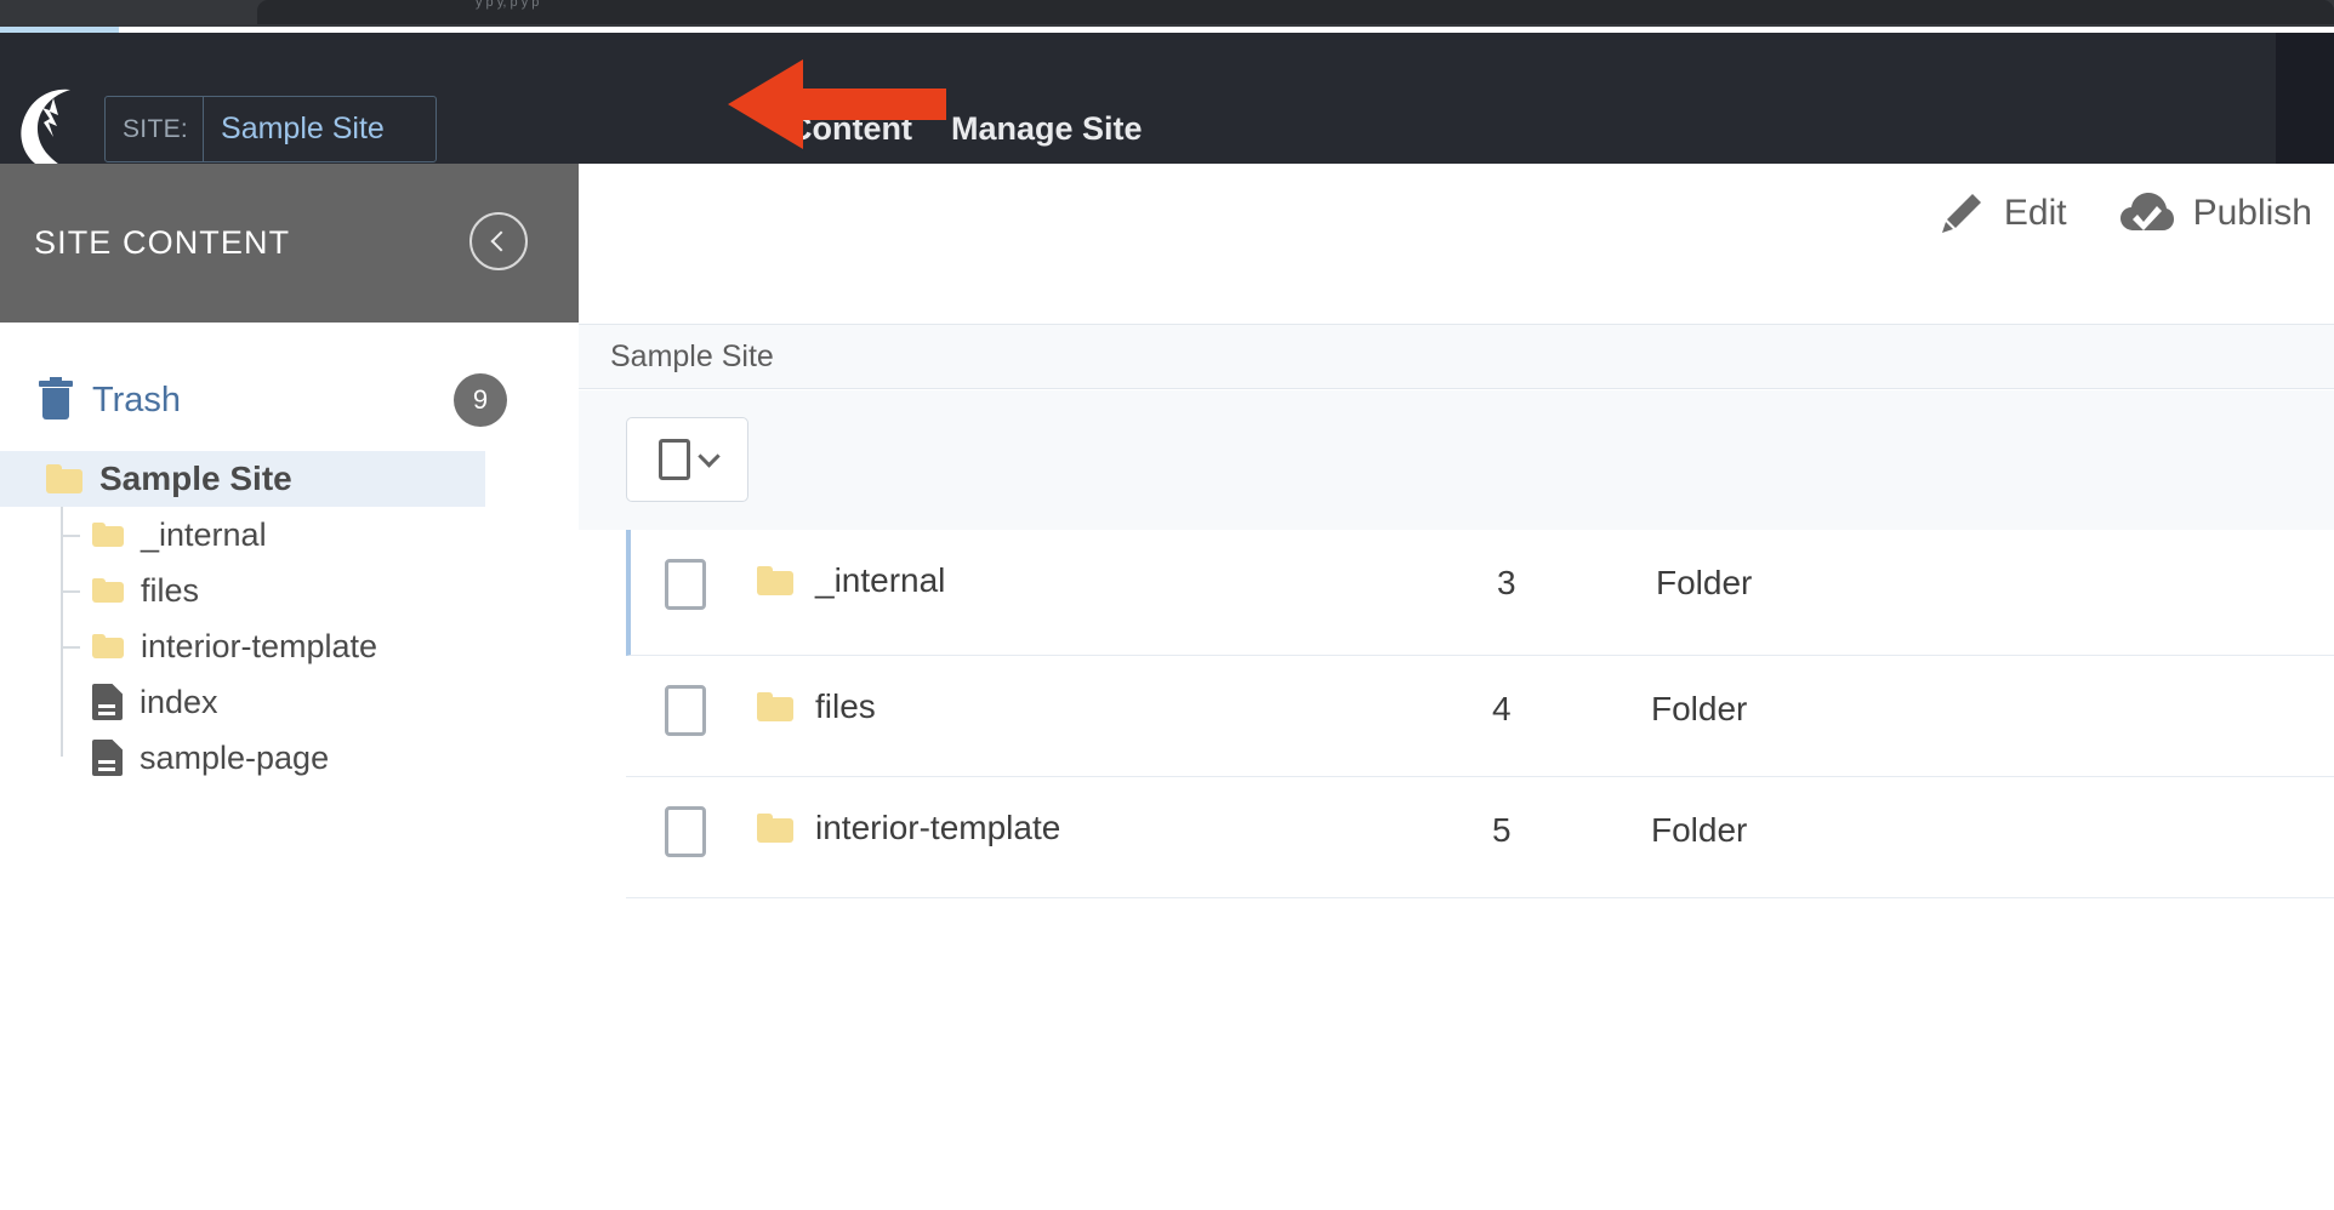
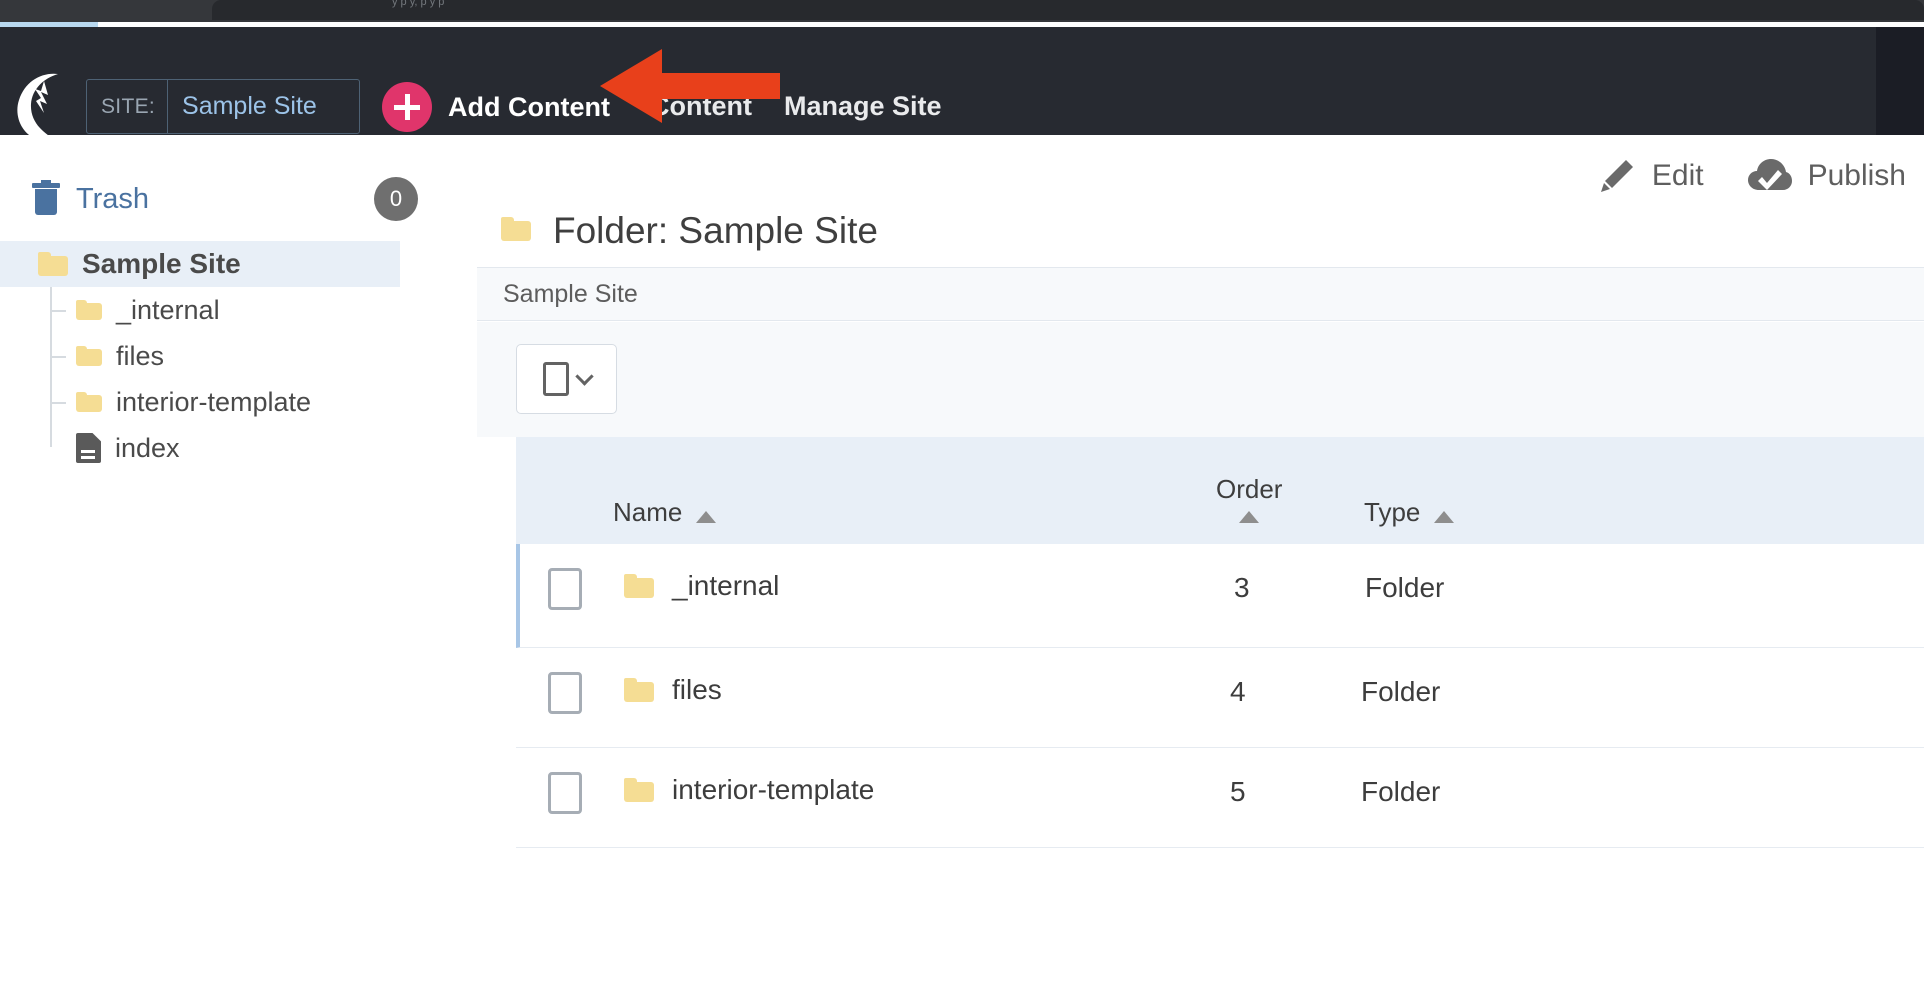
  y p y, p y p
  SITE:
  Sample Site
+ Add Content
  ontent
  Manage Site
- SITE CONTENT
  Trash
- 9
+ 0
  Sample Site
  _internal
  files
  interior-template
  index
- sample-page
  Edit
  Publish
+ Folder: Sample Site
  Sample Site
+ Name
+ Order
+ Type
  _internal
  3
  Folder
  files
  4
  Folder
  interior-template
  5
  Folder
